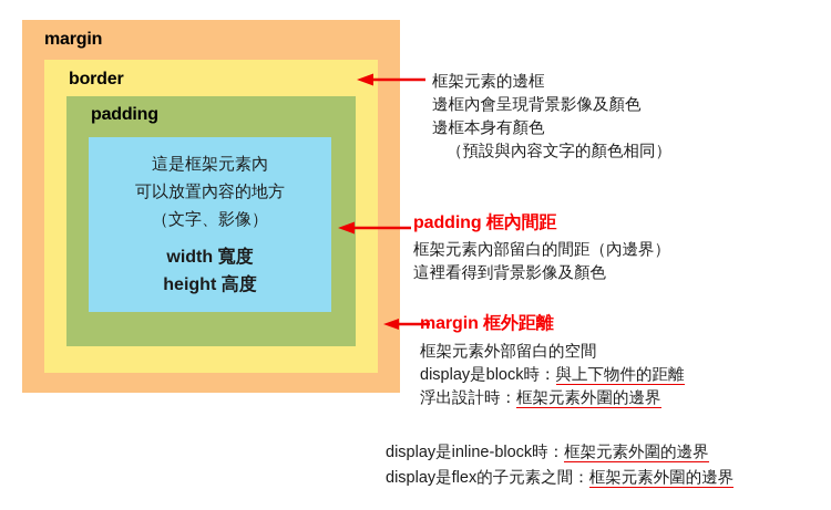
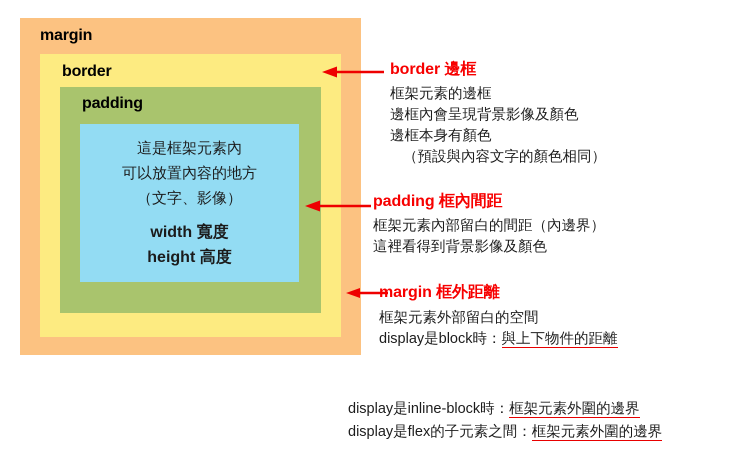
  margin
  border
  padding
  這是框架元素內
  可以放置內容的地方
  （文字、影像）
  width 寬度
  height 高度
+ border 邊框
  框架元素的邊框
  邊框內會呈現背景影像及顏色
  邊框本身有顏色
  （預設與內容文字的顏色相同）
  padding 框內間距
  框架元素內部留白的間距（內邊界）
  這裡看得到背景影像及顏色
  margin 框外距離
  框架元素外部留白的空間
  display是block時：與上下物件的距離
- 浮出設計時：框架元素外圍的邊界
  display是inline-block時：框架元素外圍的邊界
  display是flex的子元素之間：框架元素外圍的邊界
